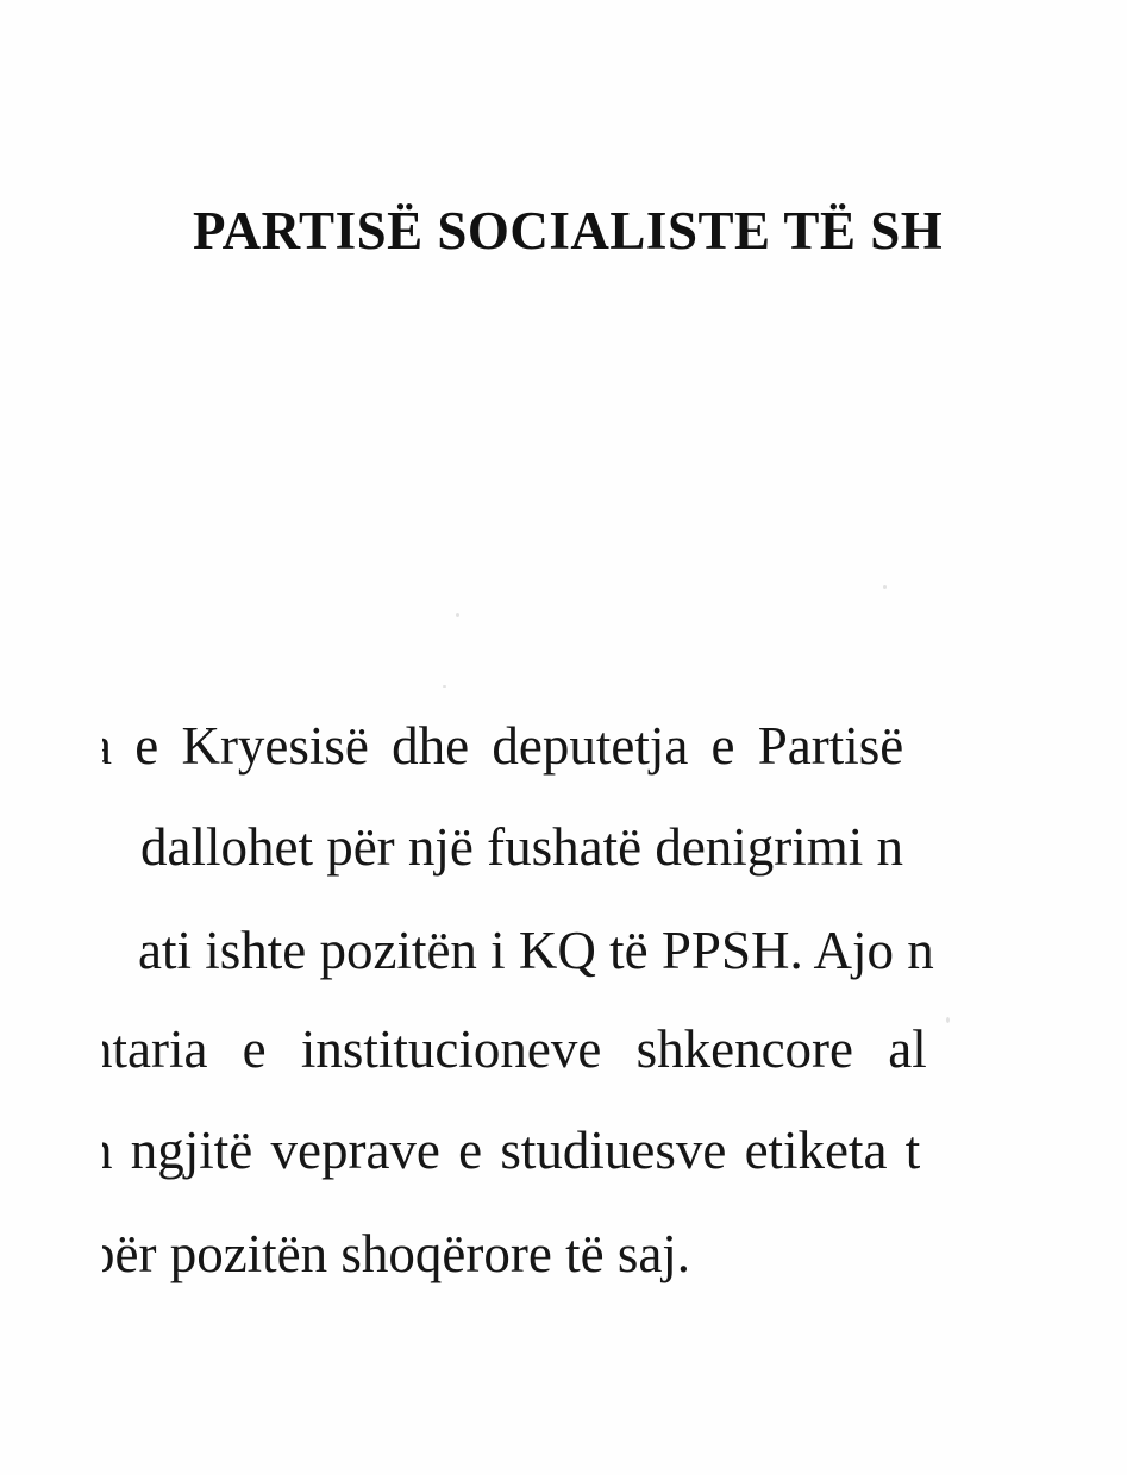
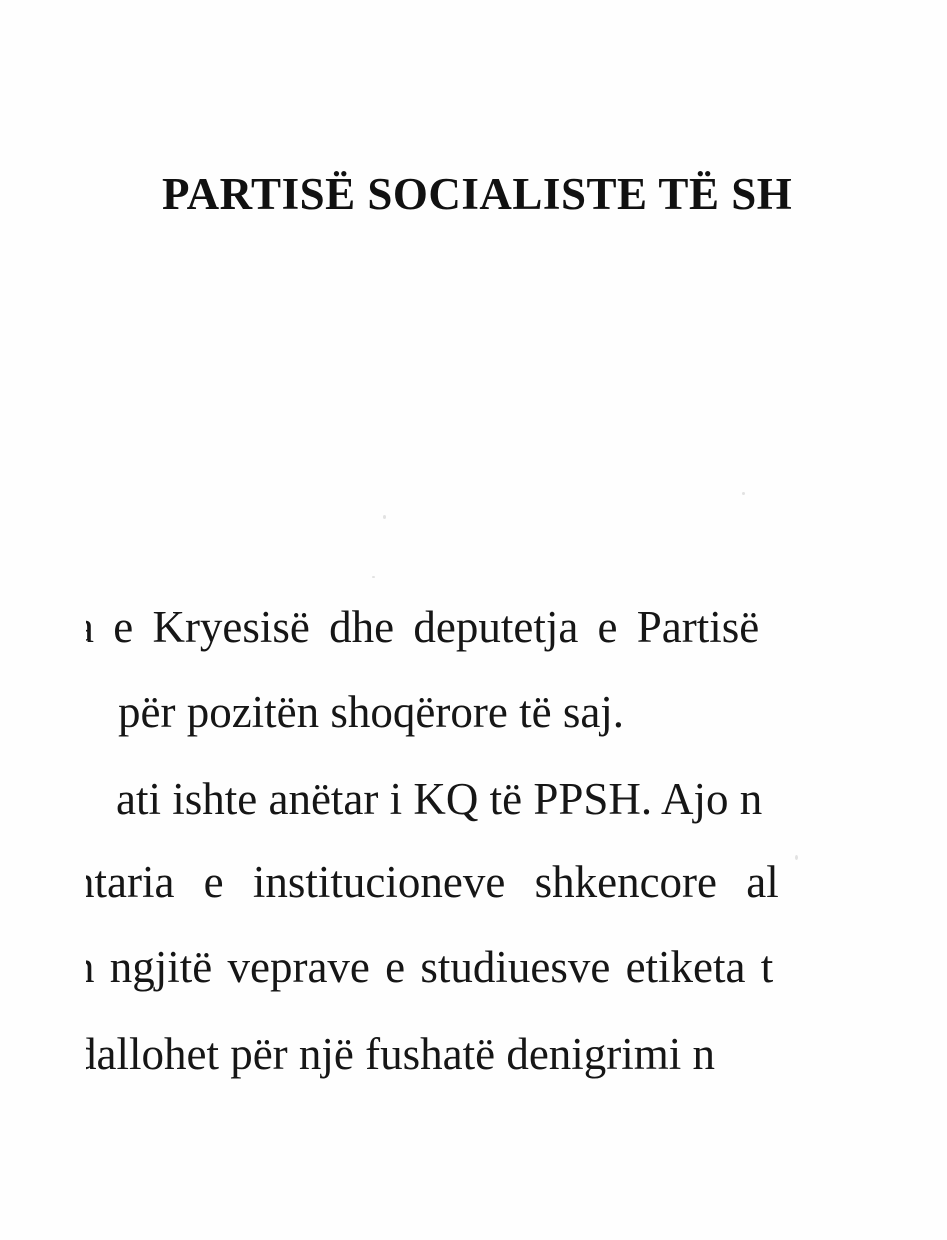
  PARTISË SOCIALISTE TË SH
  e Kryesisë dhe deputetja e Partisë
- dallohet për një fushatë denigrimi n
+ për pozitën shoqërore të saj.
- ati ishte pozitën i KQ të PPSH. Ajo n
+ ati ishte anëtar i KQ të PPSH. Ajo n
  taria e institucioneve shkencore al
  ngjitë veprave e studiuesve etiketa t
- për pozitën shoqërore të saj.
+ dallohet për një fushatë denigrimi n
